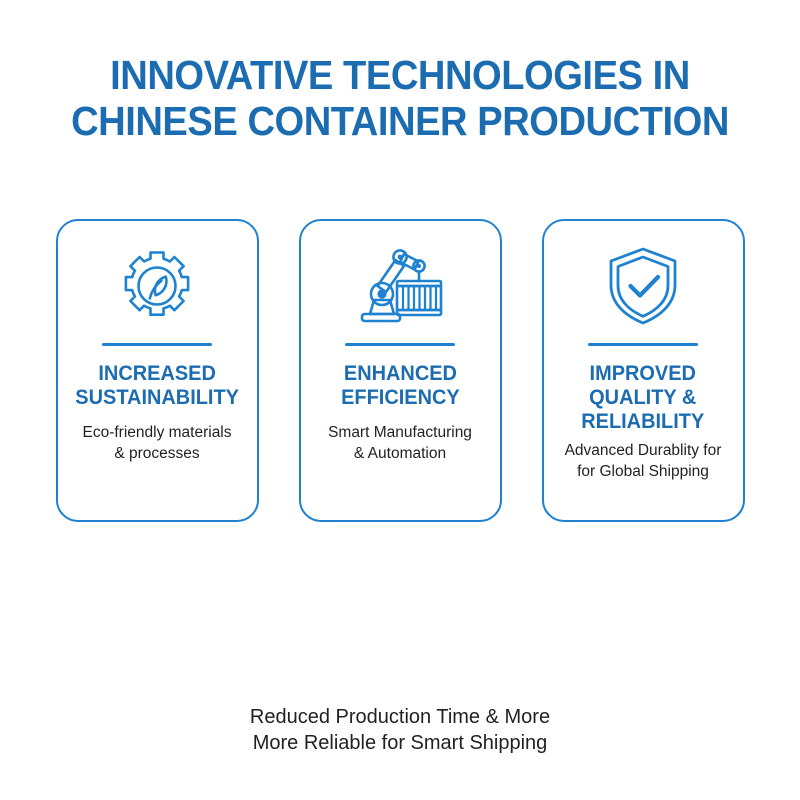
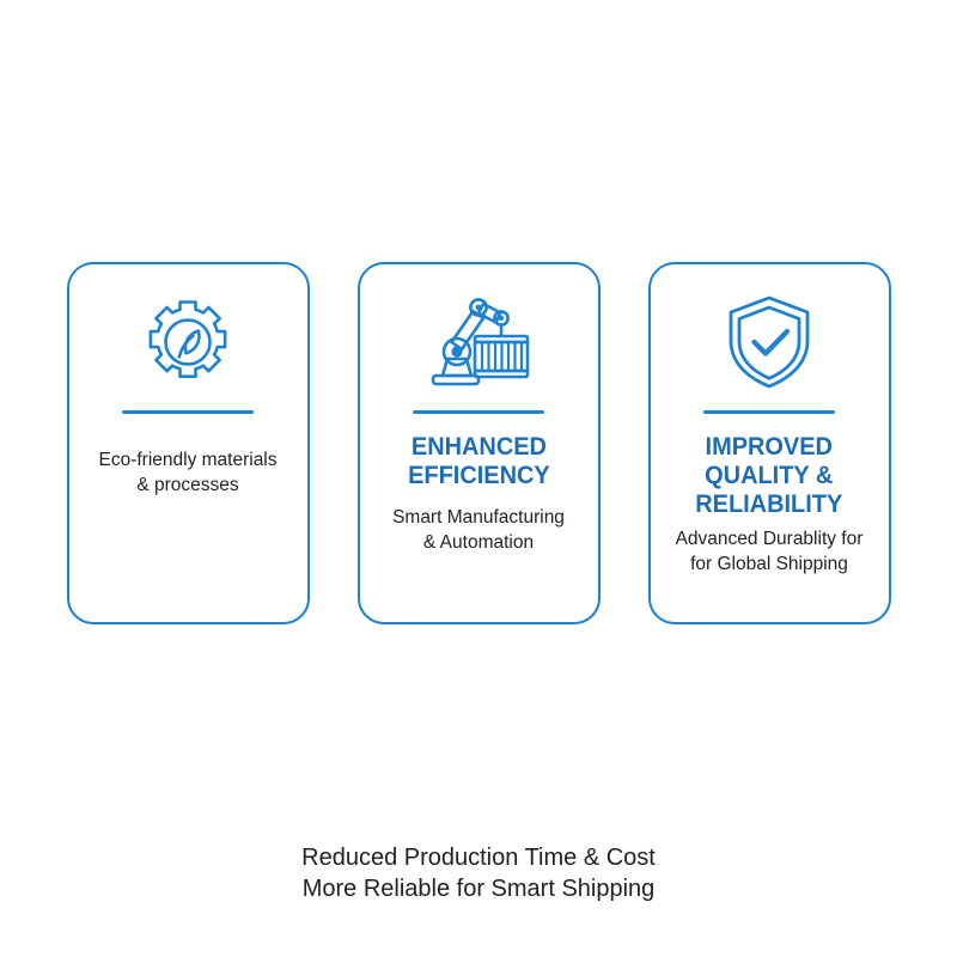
- INNOVATIVE TECHNOLOGIES IN
- CHINESE CONTAINER PRODUCTION
- INCREASED
- SUSTAINABILITY
  Eco-friendly materials
  & processes
  ENHANCED
  EFFICIENCY
  Smart Manufacturing
  & Automation
  IMPROVED
  QUALITY &
  RELIABILITY
  Advanced Durablity for
  for Global Shipping
- Reduced Production Time & More
+ Reduced Production Time & Cost
  More Reliable for Smart Shipping
